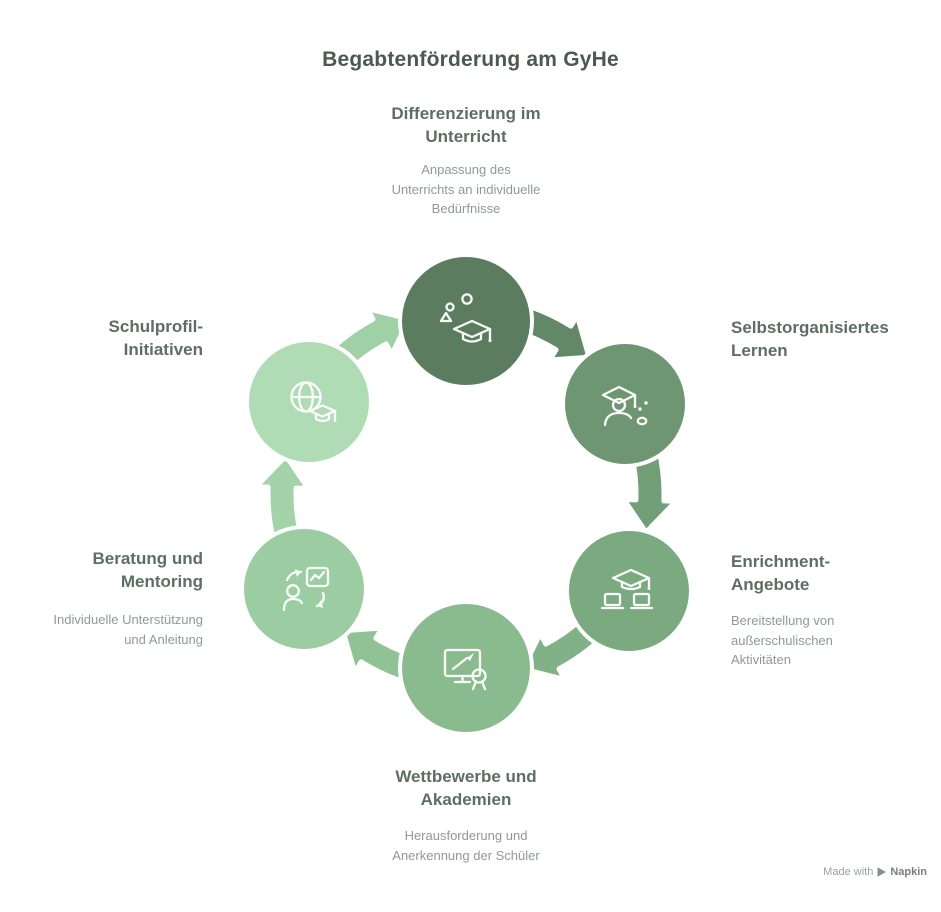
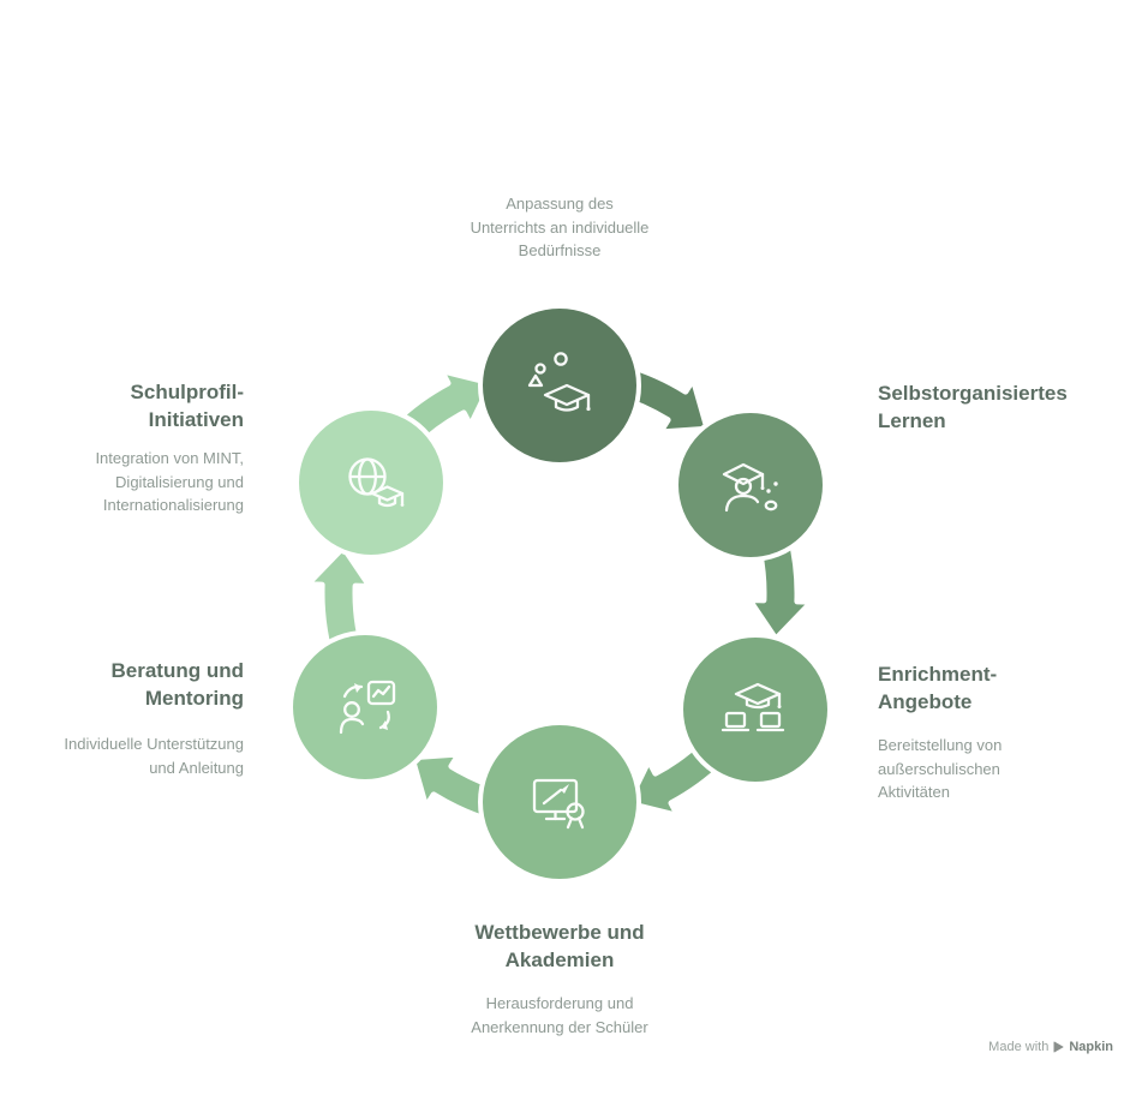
- Begabtenförderung am GyHe
- Differenzierung im
- Unterricht
  Anpassung des
  Unterrichts an individuelle
  Bedürfnisse
  Selbstorganisiertes
  Lernen
  Enrichment-
  Angebote
  Bereitstellung von
  außerschulischen
  Aktivitäten
  Wettbewerbe und
  Akademien
  Herausforderung und
  Anerkennung der Schüler
  Beratung und
  Mentoring
  Individuelle Unterstützung
  und Anleitung
  Schulprofil-
  Initiativen
+ Integration von MINT,
+ Digitalisierung und
+ Internationalisierung
  Made with
  Napkin
